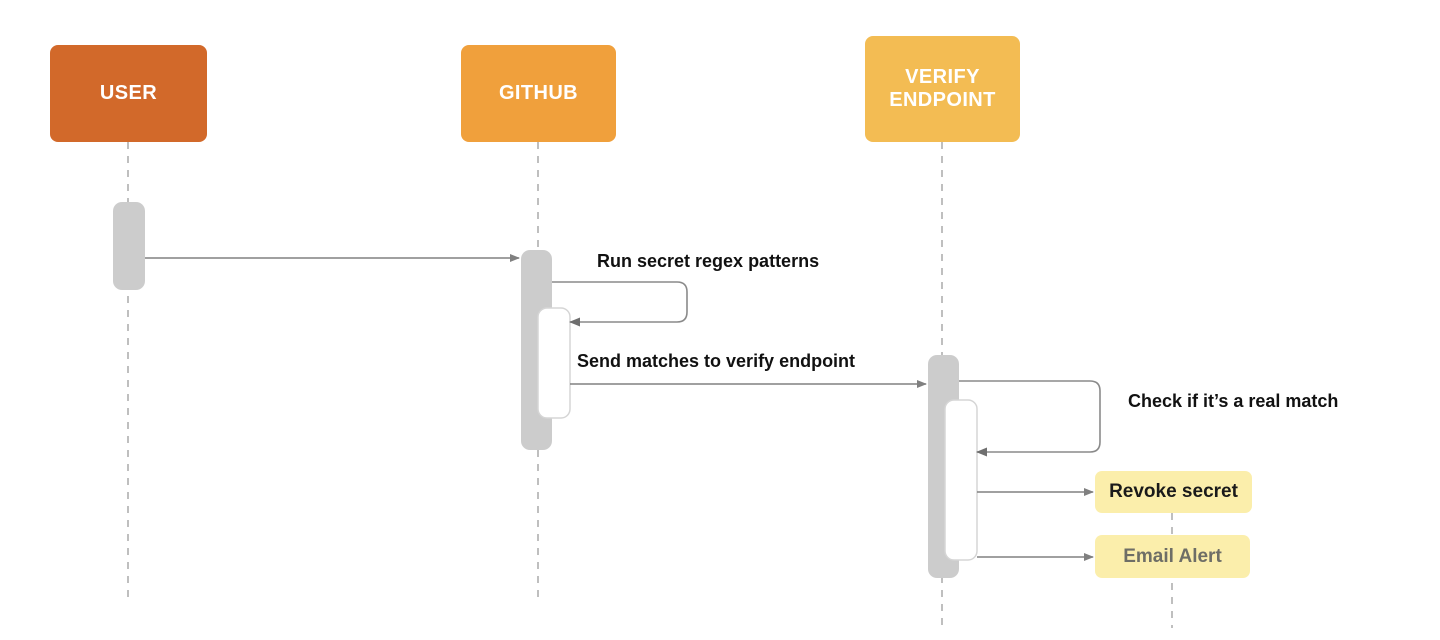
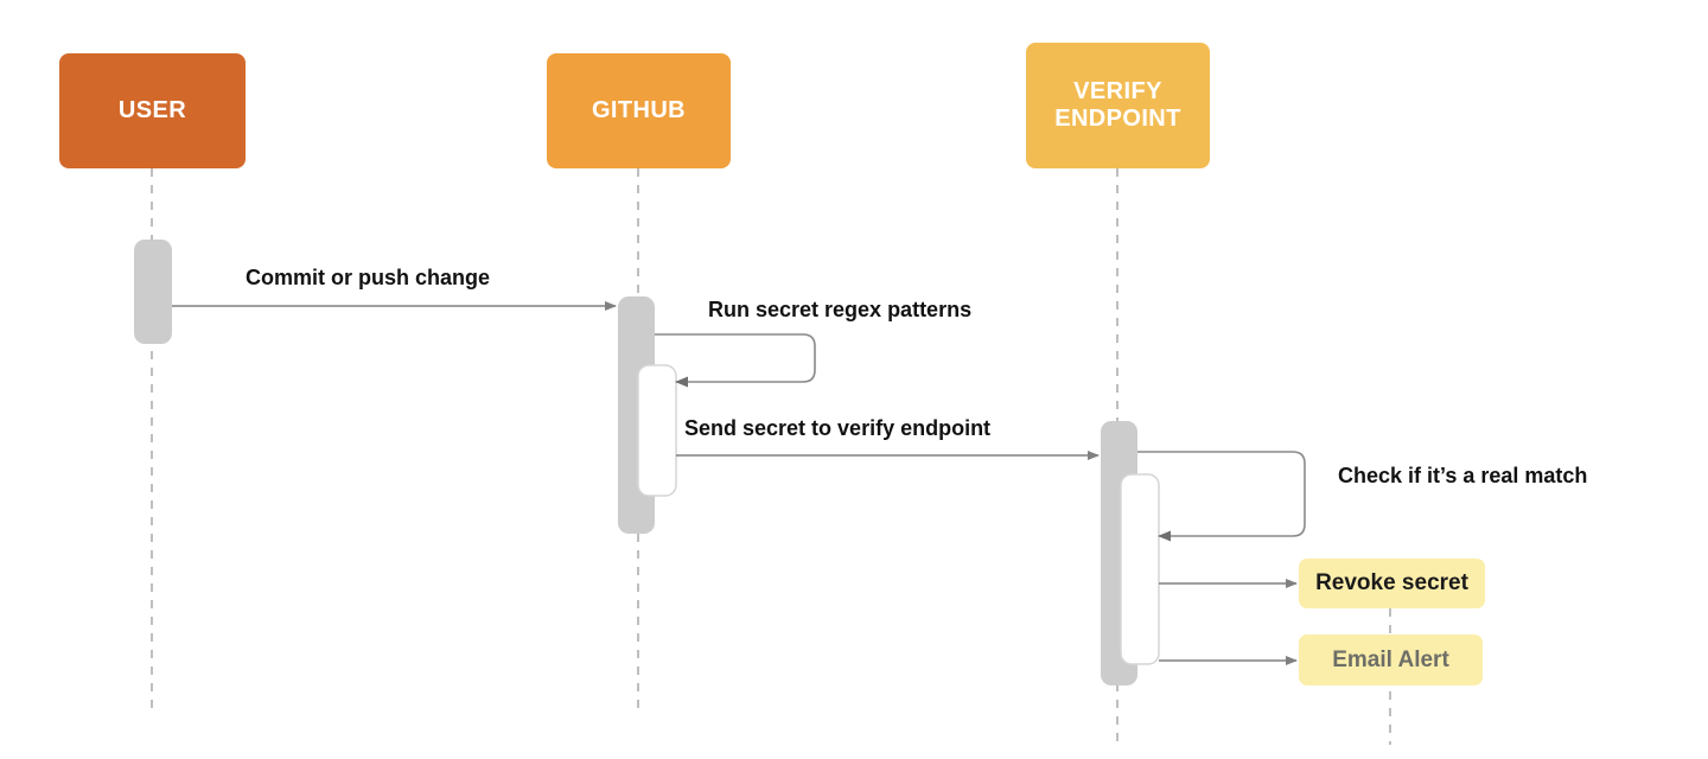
  USER
  GITHUB
  VERIFY
  ENDPOINT
+ Commit or push change
  Run secret regex patterns
- Send matches to verify endpoint
+ Send secret to verify endpoint
  Check if it’s a real match
  Revoke secret
  Email Alert
